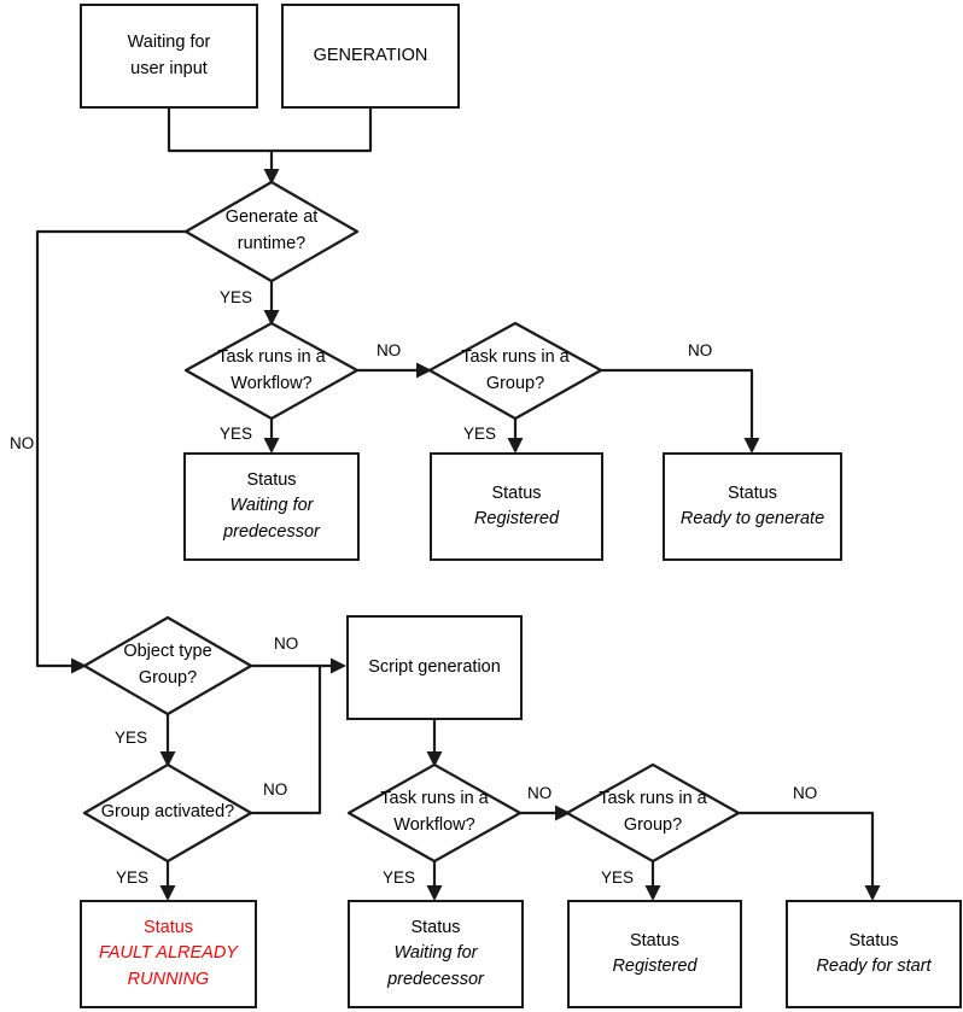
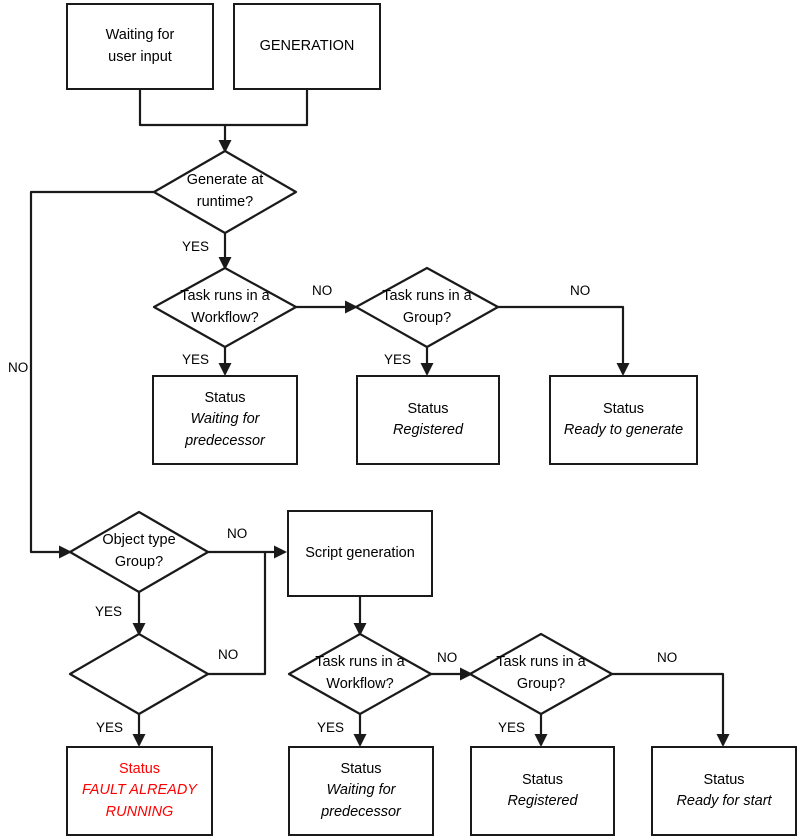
  Waiting for
  user input
  GENERATION
  Generate at
  runtime?
  Task runs in a
  Workflow?
  Task runs in a
  Group?
  Object type
  Group?
- Group activated?
  Task runs in a
  Workflow?
  Task runs in a
  Group?
  Status
  Waiting for
  predecessor
  Status
  Registered
  Status
  Ready to generate
  Script generation
  Status
  FAULT ALREADY
  RUNNING
  Status
  Waiting for
  predecessor
  Status
  Registered
  Status
  Ready for start
  NO
  YES
  NO
  YES
  NO
  YES
  NO
  YES
  NO
  YES
  NO
  YES
  NO
  YES
